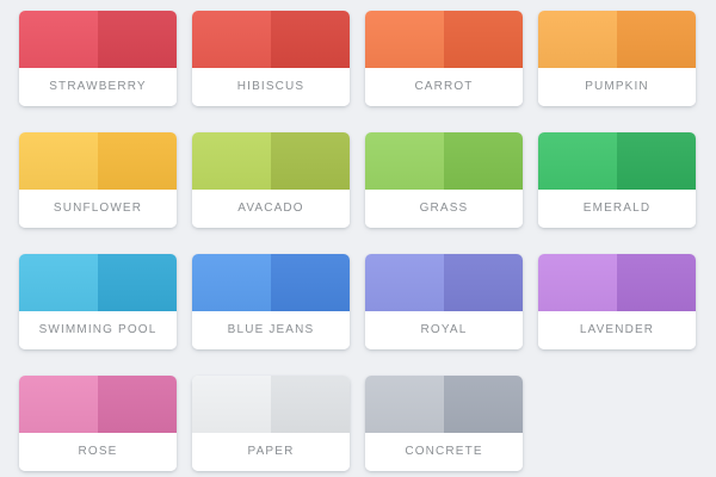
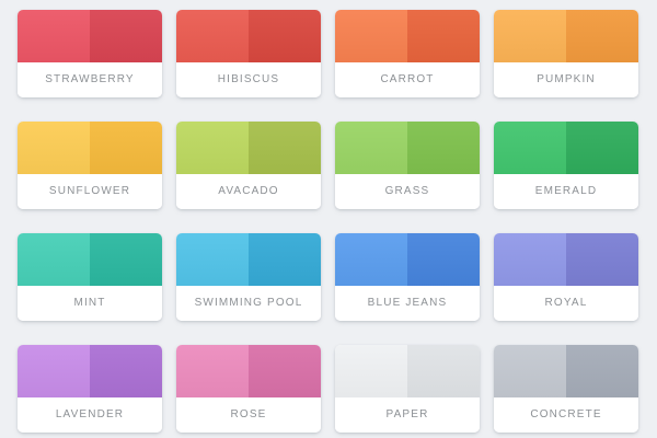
  STRAWBERRY
  HIBISCUS
  CARROT
  PUMPKIN
  SUNFLOWER
  AVACADO
  GRASS
  EMERALD
+ MINT
  SWIMMING POOL
  BLUE JEANS
  ROYAL
  LAVENDER
  ROSE
  PAPER
  CONCRETE
